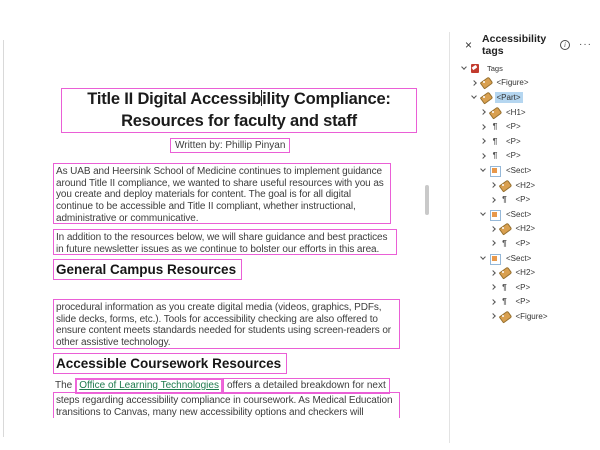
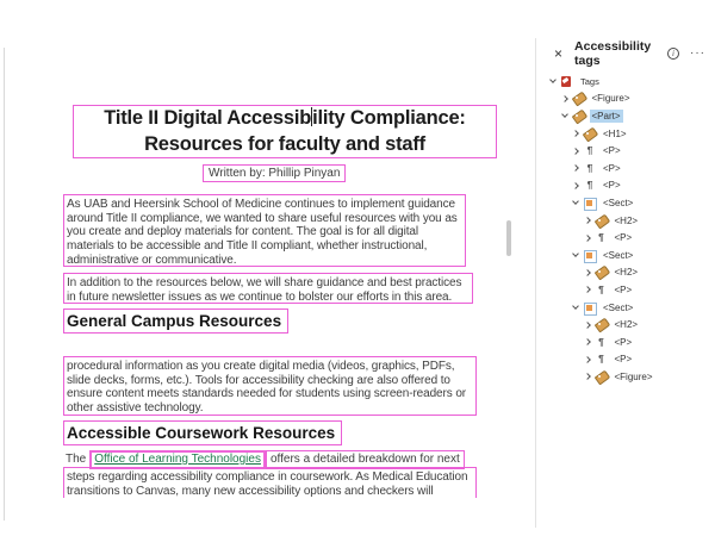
  Title II Digital Accessibility Compliance:
  Resources for faculty and staff
  Written by: Phillip Pinyan
  As UAB and Heersink School of Medicine continues to implement guidance
  around Title II compliance, we wanted to share useful resources with you as
  you create and deploy materials for content. The goal is for all digital
- continue to be accessible and Title II compliant, whether instructional,
+ materials to be accessible and Title II compliant, whether instructional,
  administrative or communicative.
  In addition to the resources below, we will share guidance and best practices
  in future newsletter issues as we continue to bolster our efforts in this area.
  General Campus Resources
  procedural information as you create digital media (videos, graphics, PDFs,
  slide decks, forms, etc.). Tools for accessibility checking are also offered to
  ensure content meets standards needed for students using screen-readers or
  other assistive technology.
  Accessible Coursework Resources
  The
  Office of Learning Technologies
  offers a detailed breakdown for next
  steps regarding accessibility compliance in coursework. As Medical Education
  transitions to Canvas, many new accessibility options and checkers will
  ×
  Accessibility tags
  i
  ···
  Tags
  <Figure>
  <Part>
  <H1>
  ¶
  <P>
  ¶
  <P>
  ¶
  <P>
  <Sect>
  <H2>
  ¶
  <P>
  <Sect>
  <H2>
  ¶
  <P>
  <Sect>
  <H2>
  ¶
  <P>
  ¶
  <P>
  <Figure>
